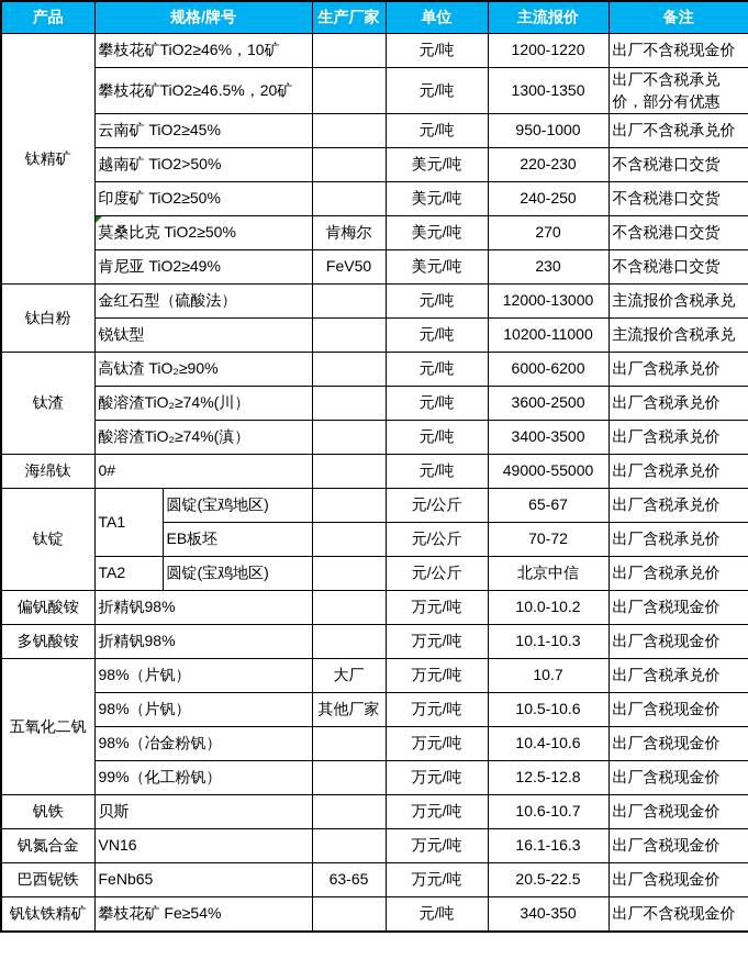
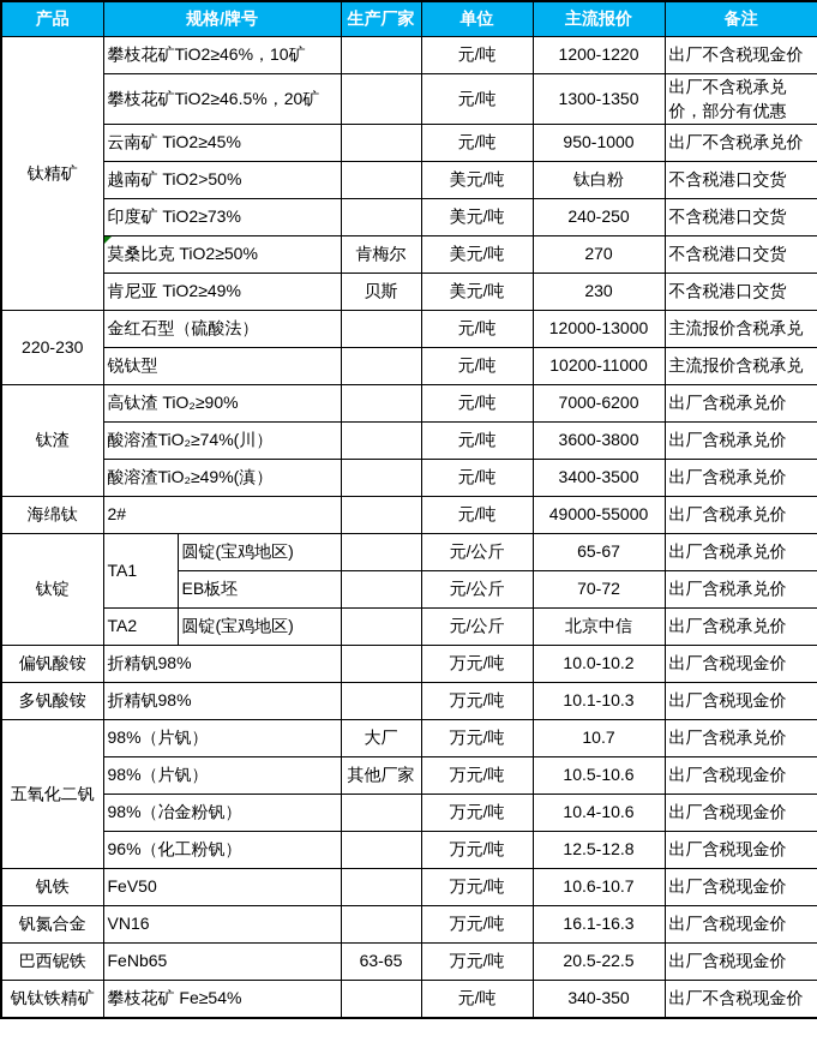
  产品	规格/牌号	生产厂家	单位	主流报价	备注
  钛精矿	攀枝花矿TiO2≥46%，10矿		元/吨	1200-1220	出厂不含税现金价
  攀枝花矿TiO2≥46.5%，20矿		元/吨	1300-1350	出厂不含税承兑价，部分有优惠
  云南矿 TiO2≥45%		元/吨	950-1000	出厂不含税承兑价
- 越南矿 TiO2>50%		美元/吨	220-230	不含税港口交货
+ 越南矿 TiO2>50%		美元/吨	钛白粉	不含税港口交货
- 印度矿 TiO2≥50%		美元/吨	240-250	不含税港口交货
+ 印度矿 TiO2≥73%		美元/吨	240-250	不含税港口交货
  莫桑比克 TiO2≥50%	肯梅尔	美元/吨	270	不含税港口交货
- 肯尼亚 TiO2≥49%	FeV50	美元/吨	230	不含税港口交货
+ 肯尼亚 TiO2≥49%	贝斯	美元/吨	230	不含税港口交货
- 钛白粉	金红石型（硫酸法）		元/吨	12000-13000	主流报价含税承兑
+ 220-230	金红石型（硫酸法）		元/吨	12000-13000	主流报价含税承兑
  锐钛型		元/吨	10200-11000	主流报价含税承兑
- 钛渣	高钛渣 TiO₂≥90%		元/吨	6000-6200	出厂含税承兑价
+ 钛渣	高钛渣 TiO₂≥90%		元/吨	7000-6200	出厂含税承兑价
- 酸溶渣TiO₂≥74%(川）		元/吨	3600-2500	出厂含税承兑价
+ 酸溶渣TiO₂≥74%(川）		元/吨	3600-3800	出厂含税承兑价
- 酸溶渣TiO₂≥74%(滇）		元/吨	3400-3500	出厂含税承兑价
+ 酸溶渣TiO₂≥49%(滇）		元/吨	3400-3500	出厂含税承兑价
- 海绵钛	0#		元/吨	49000-55000	出厂含税承兑价
+ 海绵钛	2#		元/吨	49000-55000	出厂含税承兑价
  钛锭	TA1	圆锭(宝鸡地区)		元/公斤	65-67	出厂含税承兑价
  EB板坯		元/公斤	70-72	出厂含税承兑价
  TA2	圆锭(宝鸡地区)		元/公斤	北京中信	出厂含税承兑价
  偏钒酸铵	折精钒98%		万元/吨	10.0-10.2	出厂含税现金价
  多钒酸铵	折精钒98%		万元/吨	10.1-10.3	出厂含税现金价
  五氧化二钒	98%（片钒）	大厂	万元/吨	10.7	出厂含税承兑价
  98%（片钒）	其他厂家	万元/吨	10.5-10.6	出厂含税现金价
  98%（冶金粉钒）		万元/吨	10.4-10.6	出厂含税现金价
- 99%（化工粉钒）		万元/吨	12.5-12.8	出厂含税现金价
+ 96%（化工粉钒）		万元/吨	12.5-12.8	出厂含税现金价
- 钒铁	贝斯		万元/吨	10.6-10.7	出厂含税现金价
+ 钒铁	FeV50		万元/吨	10.6-10.7	出厂含税现金价
  钒氮合金	VN16		万元/吨	16.1-16.3	出厂含税现金价
  巴西铌铁	FeNb65	63-65	万元/吨	20.5-22.5	出厂含税现金价
  钒钛铁精矿	攀枝花矿 Fe≥54%		元/吨	340-350	出厂不含税现金价
